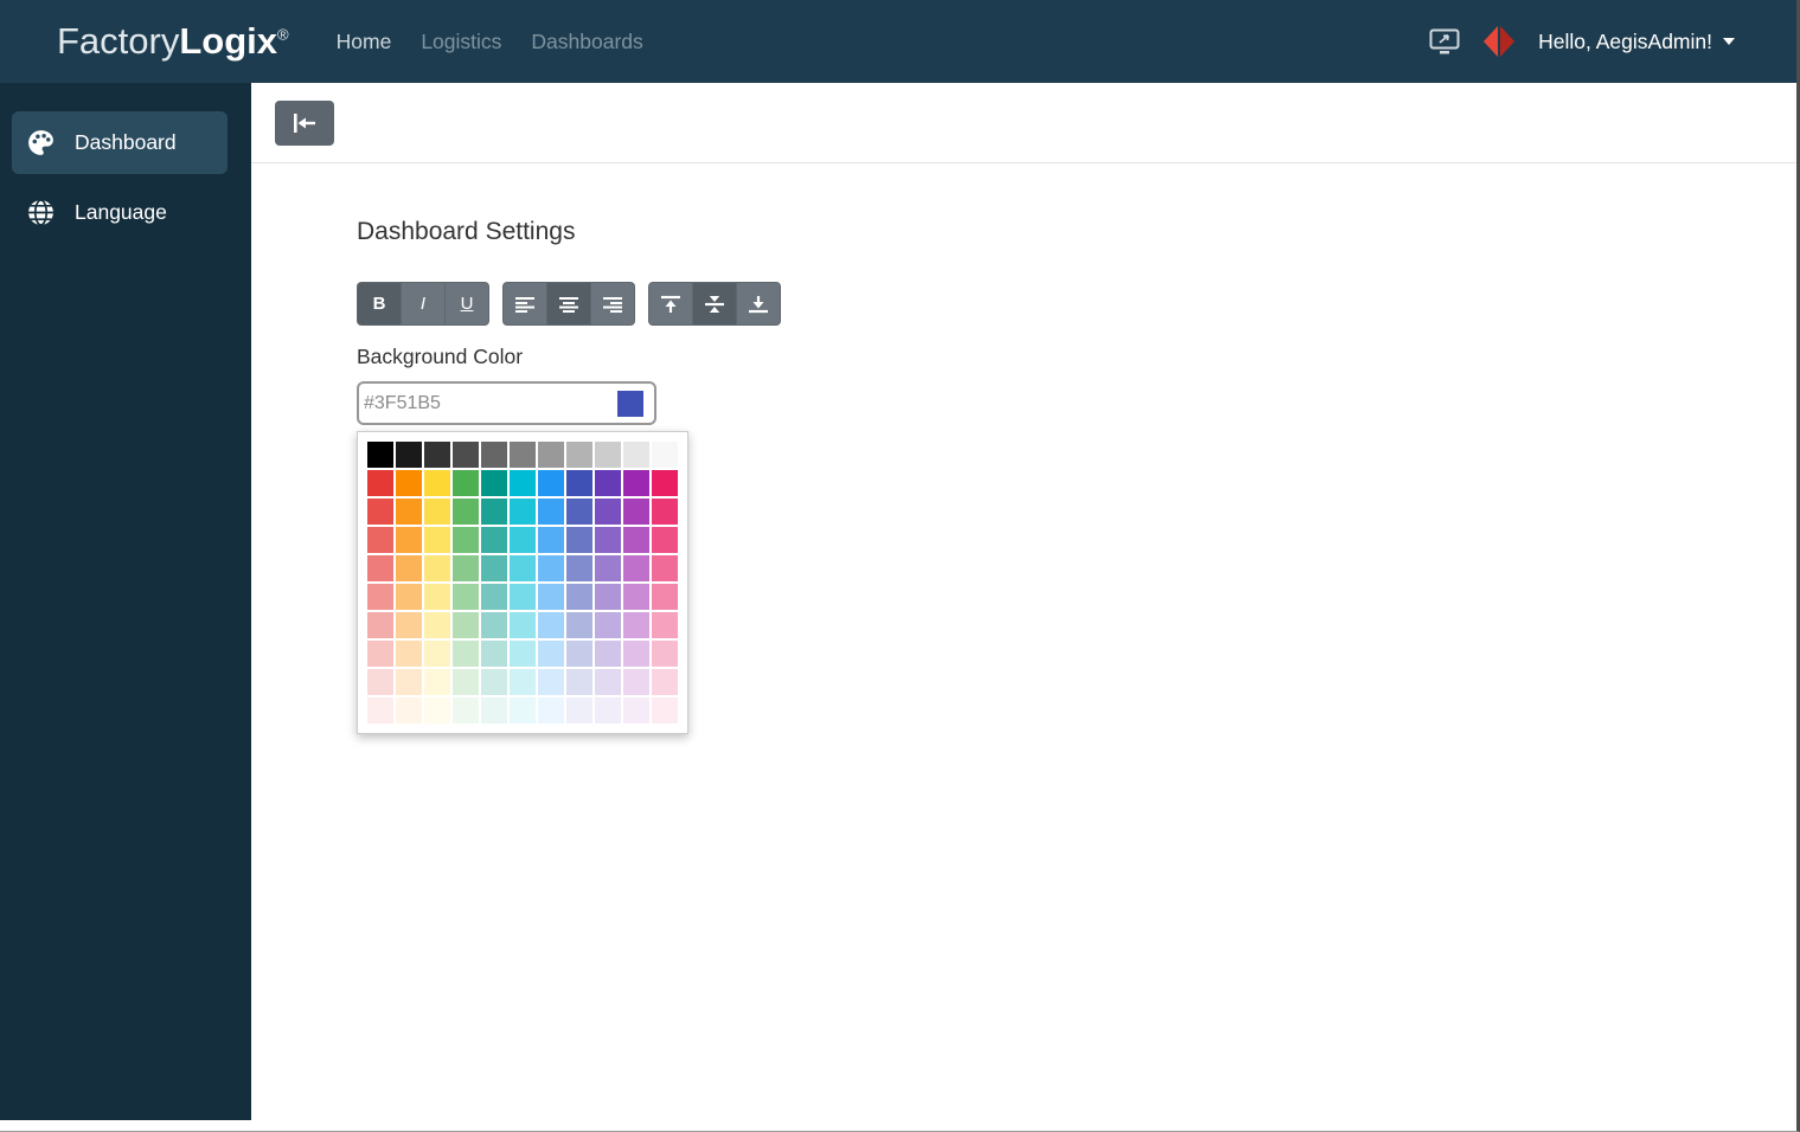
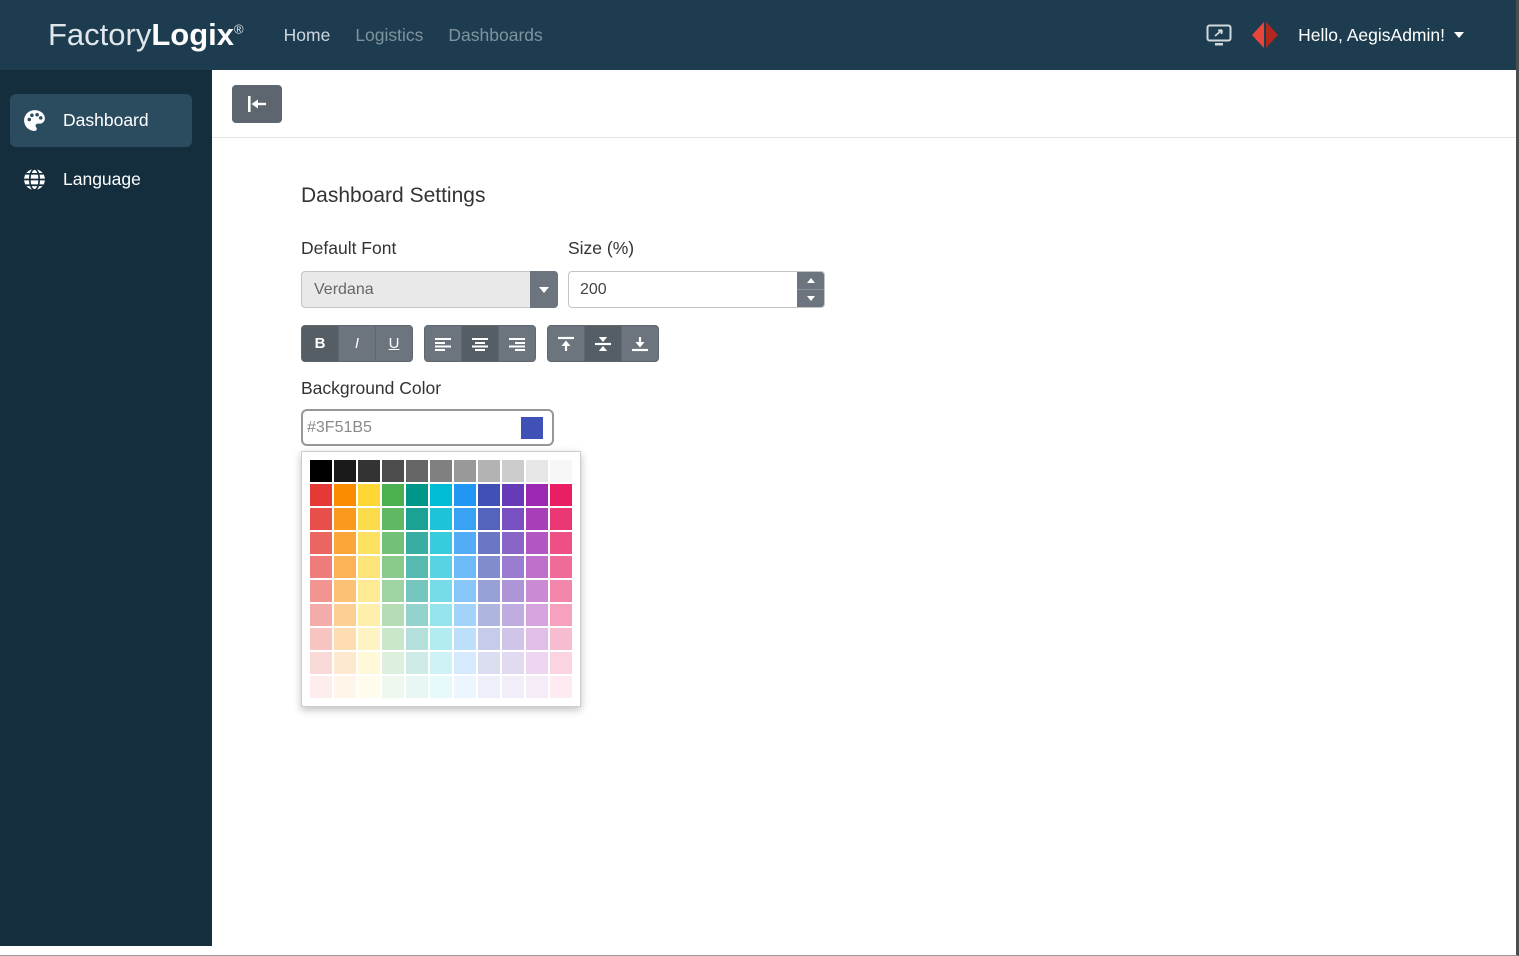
  FactoryLogix®
  Home
  Logistics
  Dashboards
  Hello, AegisAdmin!
  Dashboard
  Language
  Dashboard Settings
+ Default Font
+ Verdana
+ Size (%)
+ 200
  B
  I
  U
  Background Color
  #3F51B5
